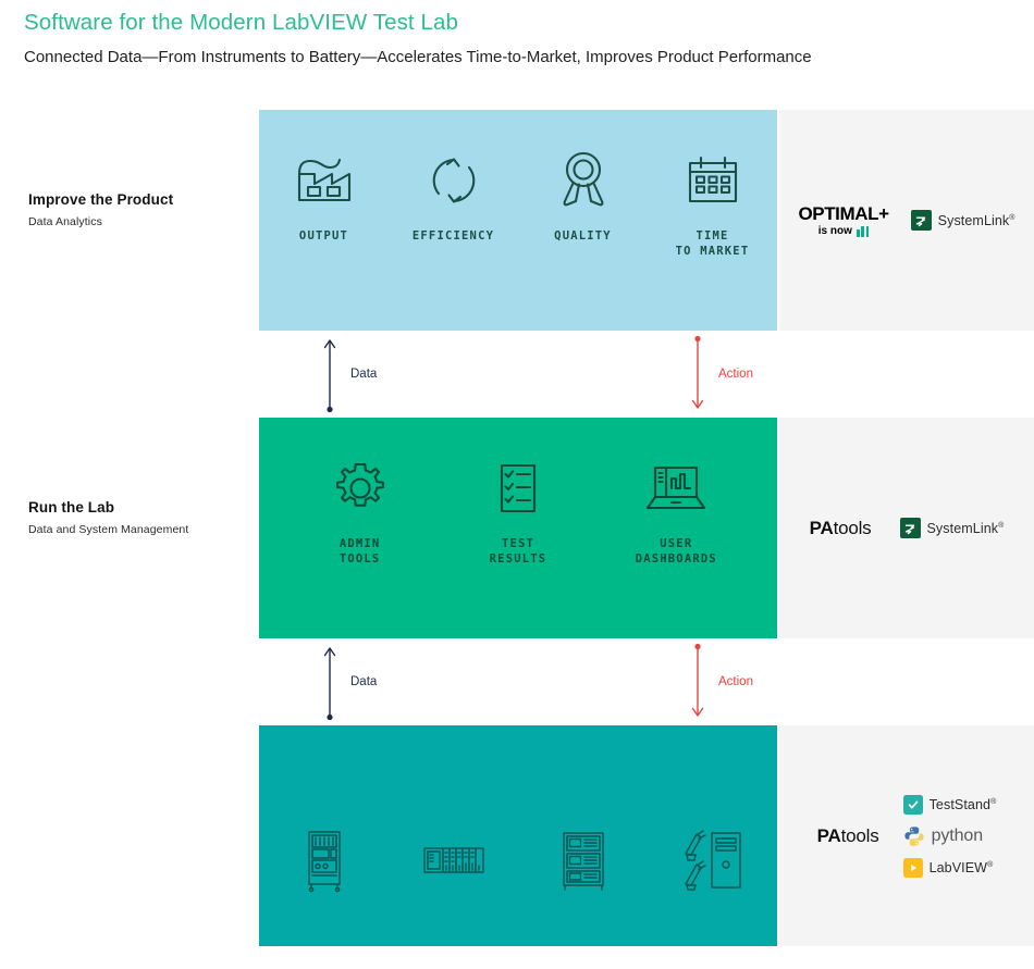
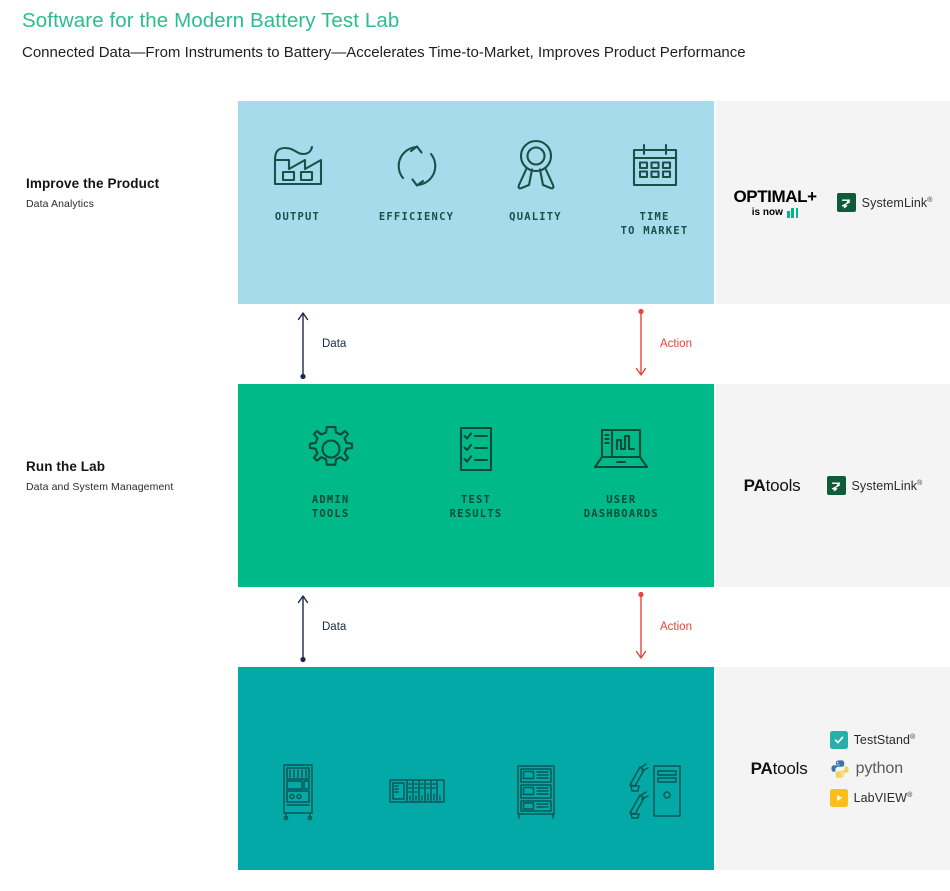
- Software for the Modern LabVIEW Test Lab
+ Software for the Modern Battery Test Lab
  Connected Data—From Instruments to Battery—Accelerates Time-to-Market, Improves Product Performance
  Improve the Product
  Data Analytics
  OUTPUT
  EFFICIENCY
  QUALITY
  TIME
  TO MARKET
  OPTIMAL+
  is now
  SystemLink
  Data
  Action
  Run the Lab
  Data and System Management
  ADMIN
  TOOLS
  TEST
  RESULTS
  USER
  DASHBOARDS
  PAtools
  SystemLink
  Data
  Action
  PAtools
  TestStand
  python
  LabVIEW
